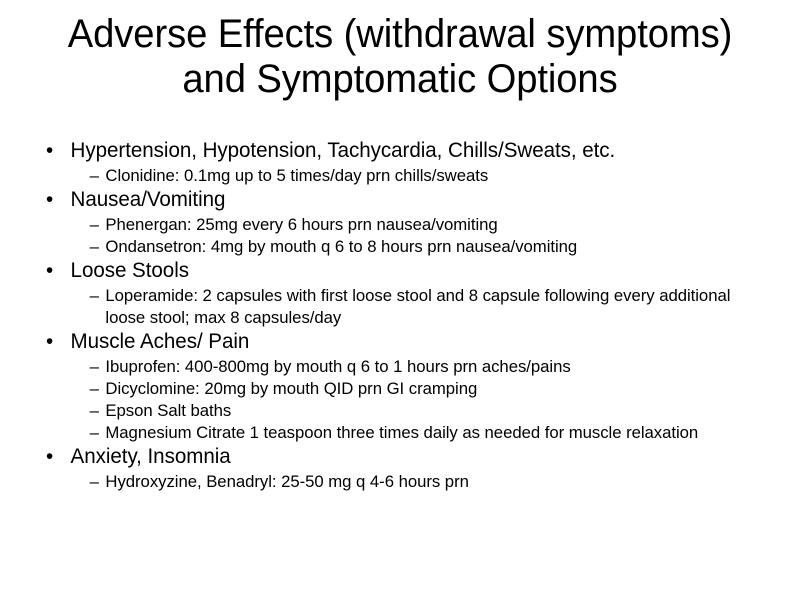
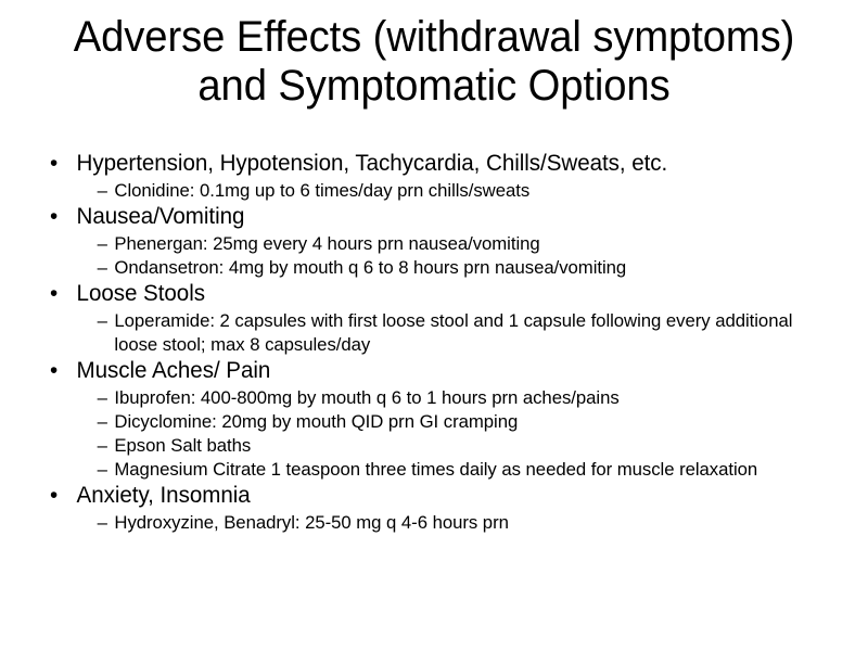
  Adverse Effects (withdrawal symptoms)
  and Symptomatic Options
  •
  Hypertension, Hypotension, Tachycardia, Chills/Sweats, etc.
  –
- Clonidine: 0.1mg up to 5 times/day prn chills/sweats
+ Clonidine: 0.1mg up to 6 times/day prn chills/sweats
  •
  Nausea/Vomiting
  –
- Phenergan: 25mg every 6 hours prn nausea/vomiting
+ Phenergan: 25mg every 4 hours prn nausea/vomiting
  –
  Ondansetron: 4mg by mouth q 6 to 8 hours prn nausea/vomiting
  •
  Loose Stools
  –
- Loperamide: 2 capsules with first loose stool and 8 capsule following every additional loose stool; max 8 capsules/day
+ Loperamide: 2 capsules with first loose stool and 1 capsule following every additional loose stool; max 8 capsules/day
  •
  Muscle Aches/ Pain
  –
  Ibuprofen: 400-800mg by mouth q 6 to 1 hours prn aches/pains
  –
  Dicyclomine: 20mg by mouth QID prn GI cramping
  –
  Epson Salt baths
  –
  Magnesium Citrate 1 teaspoon three times daily as needed for muscle relaxation
  •
  Anxiety, Insomnia
  –
  Hydroxyzine, Benadryl: 25-50 mg q 4-6 hours prn
